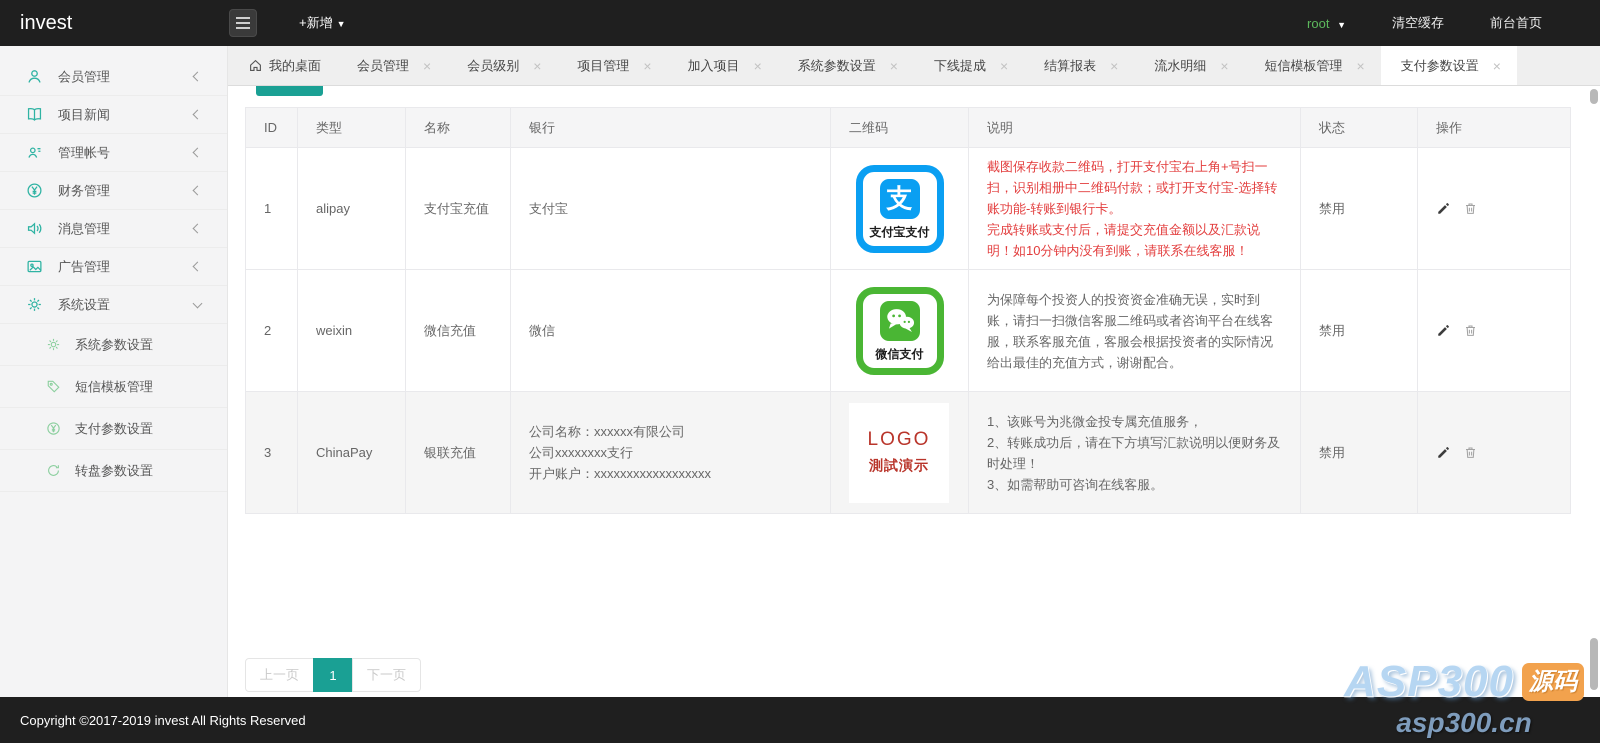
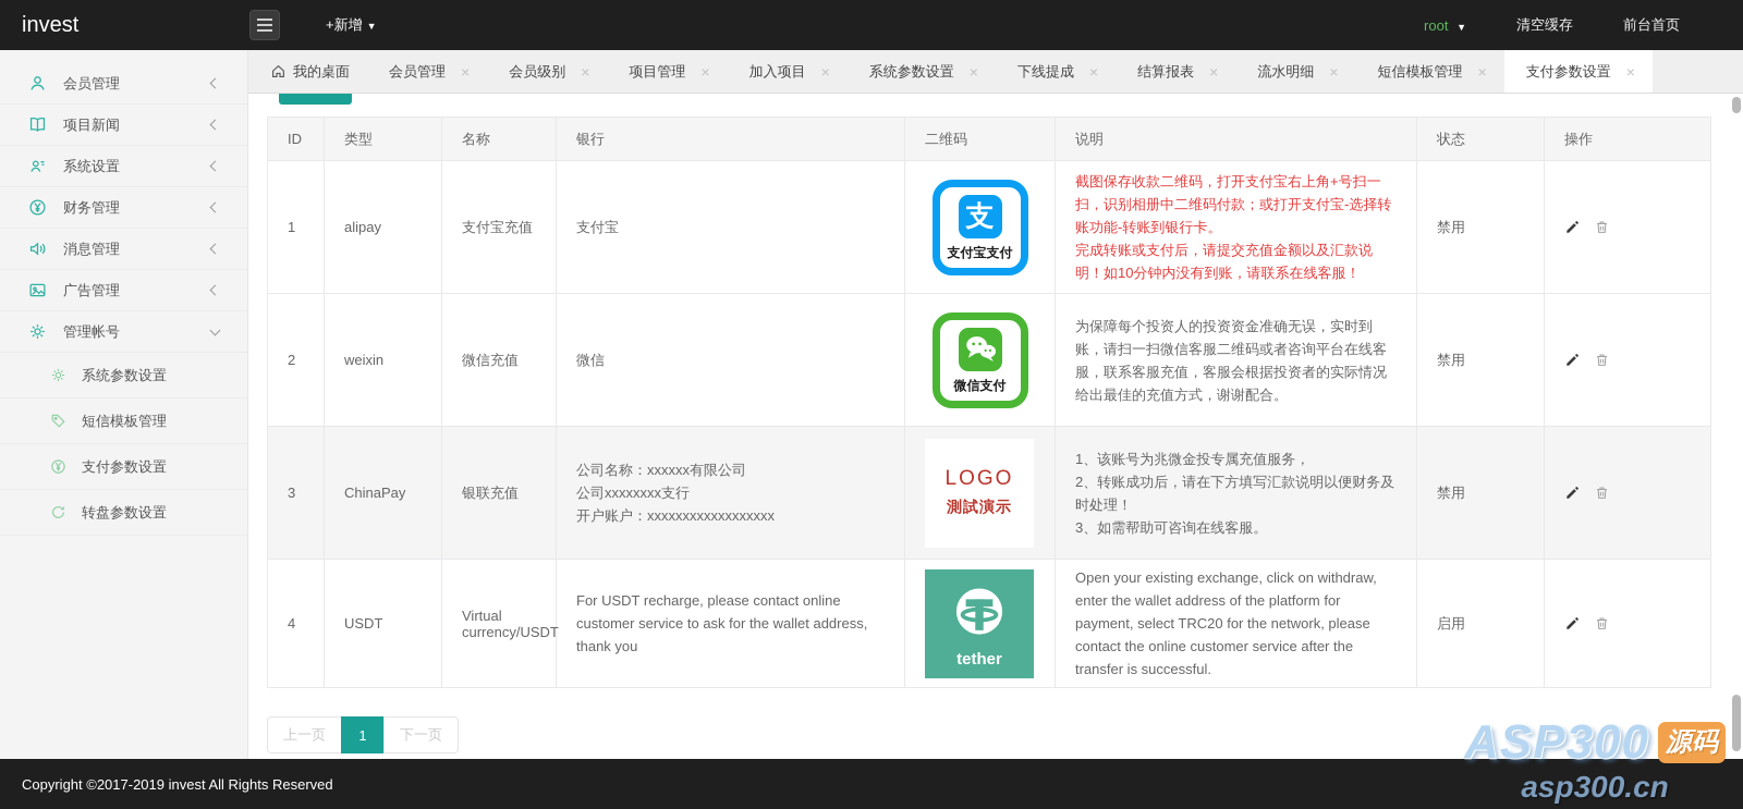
  invest
  +新增 ▼
  root ▼
  清空缓存
  前台首页
  会员管理
  项目新闻
- 管理帐号
+ 系统设置
  财务管理
  消息管理
  广告管理
- 系统设置
+ 管理帐号
  系统参数设置
  短信模板管理
  支付参数设置
  转盘参数设置
  我的桌面
  会员管理
  ×
  会员级别
  ×
  项目管理
  ×
  加入项目
  ×
  系统参数设置
  ×
  下线提成
  ×
  结算报表
  ×
  流水明细
  ×
  短信模板管理
  ×
  支付参数设置
  ×
  ID	类型	名称	银行	二维码	说明	状态	操作
  1	alipay	支付宝充值	支付宝	支 支付宝支付	截图保存收款二维码，打开支付宝右上角+号扫一扫，识别相册中二维码付款；或打开支付宝-选择转账功能-转账到银行卡。 完成转账或支付后，请提交充值金额以及汇款说明！如10分钟内没有到账，请联系在线客服！	禁用
  2	weixin	微信充值	微信	微信支付	为保障每个投资人的投资资金准确无误，实时到账，请扫一扫微信客服二维码或者咨询平台在线客服，联系客服充值，客服会根据投资者的实际情况给出最佳的充值方式，谢谢配合。	禁用
  3	ChinaPay	银联充值	公司名称：xxxxxx有限公司 公司xxxxxxxx支行 开户账户：xxxxxxxxxxxxxxxxxx	LOGO 測試演示	1、该账号为兆微金投专属充值服务， 2、转账成功后，请在下方填写汇款说明以便财务及时处理！ 3、如需帮助可咨询在线客服。	禁用
+ 4	USDT	Virtual currency/USDT	For USDT recharge, please contact online customer service to ask for the wallet address, thank you	tether	Open your existing exchange, click on withdraw, enter the wallet address of the platform for payment, select TRC20 for the network, please contact the online customer service after the transfer is successful.	启用
  上一页
  1
  下一页
  Copyright ©2017-2019 invest All Rights Reserved
  ASP300
  源码
  asp300.cn
